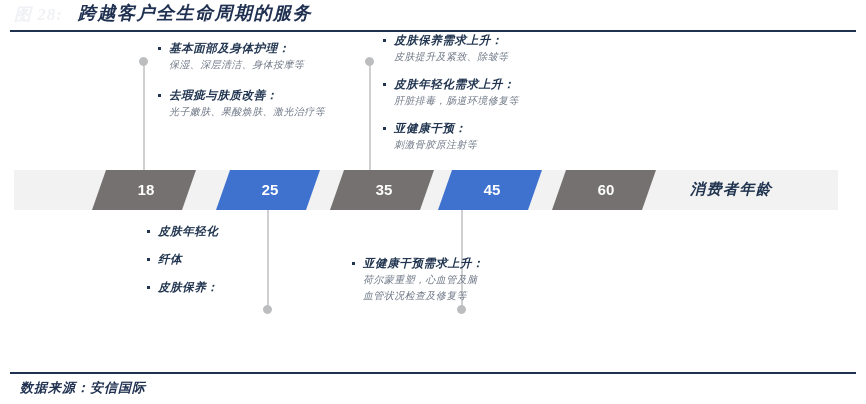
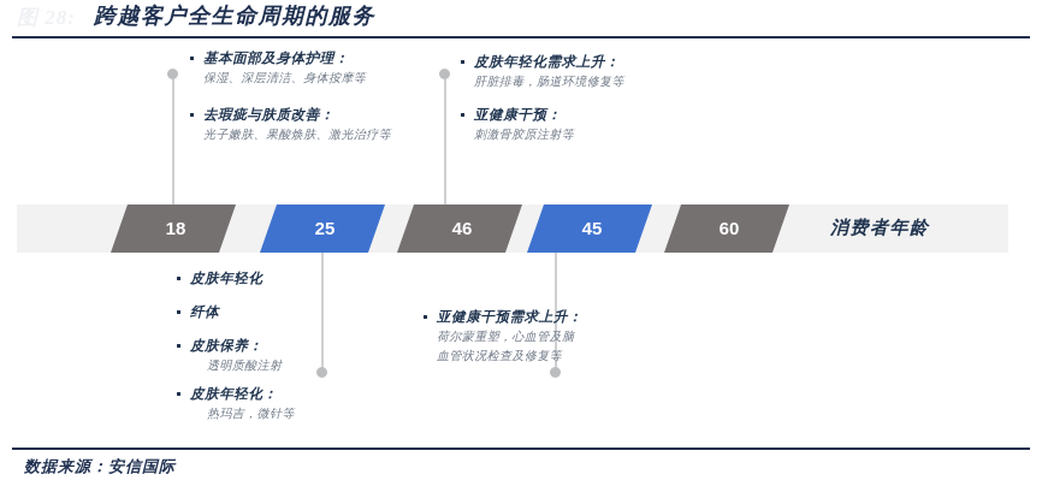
  跨越客户全生命周期的服务
  基本面部及身体护理：
  保湿、深层清洁、身体按摩等
  去瑕疵与肤质改善：
  光子嫩肤、果酸焕肤、激光治疗等
- 皮肤保养需求上升：
- 皮肤提升及紧致、除皱等
  皮肤年轻化需求上升：
  肝脏排毒，肠道环境修复等
  亚健康干预：
  刺激骨胶原注射等
  皮肤年轻化
  纤体
  皮肤保养：
+ 透明质酸注射
+ 皮肤年轻化：
+ 热玛吉，微针等
  亚健康干预需求上升：
  荷尔蒙重塑，心血管及脑血管状况检查及修复等
  18
  25
- 35
+ 46
  45
  60
  消费者年龄
  数据来源：安信国际
